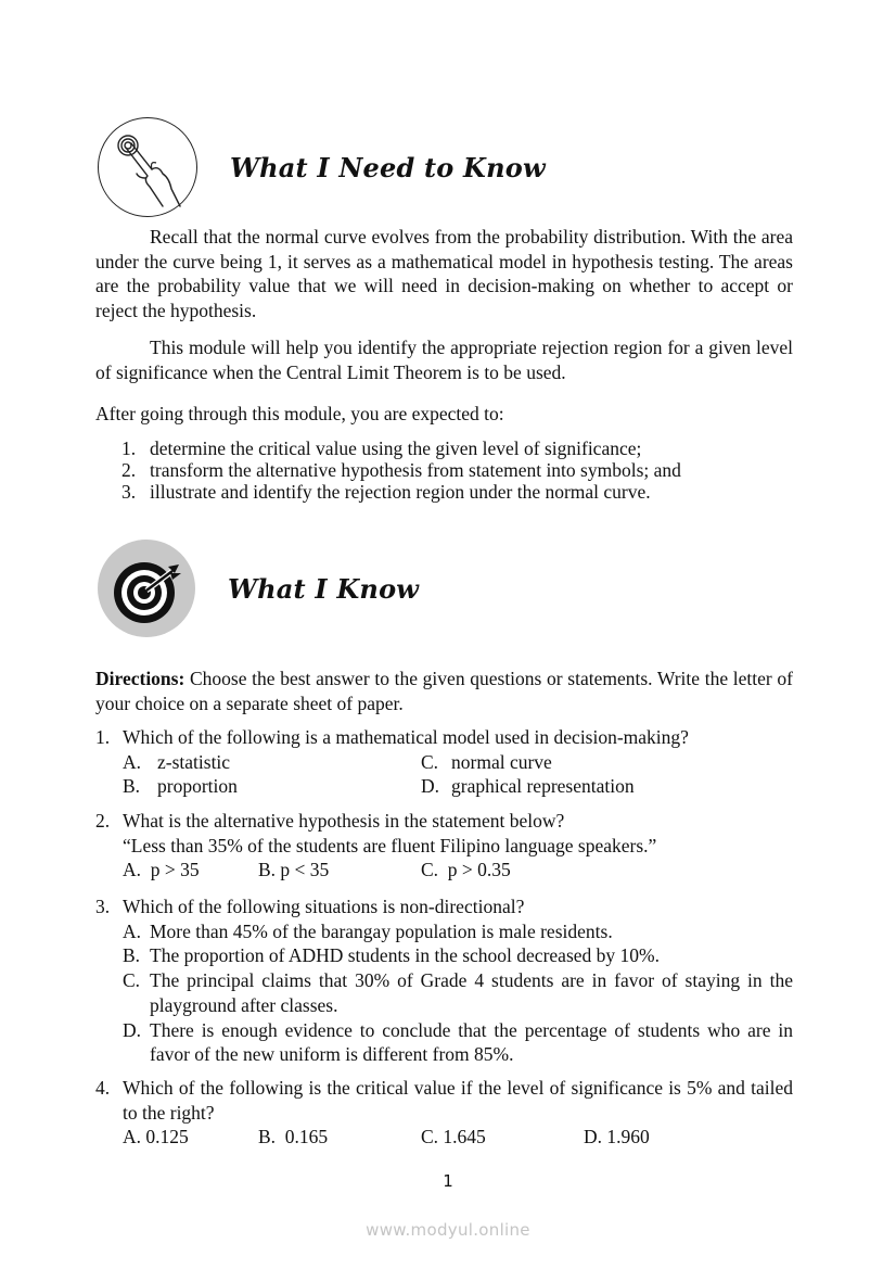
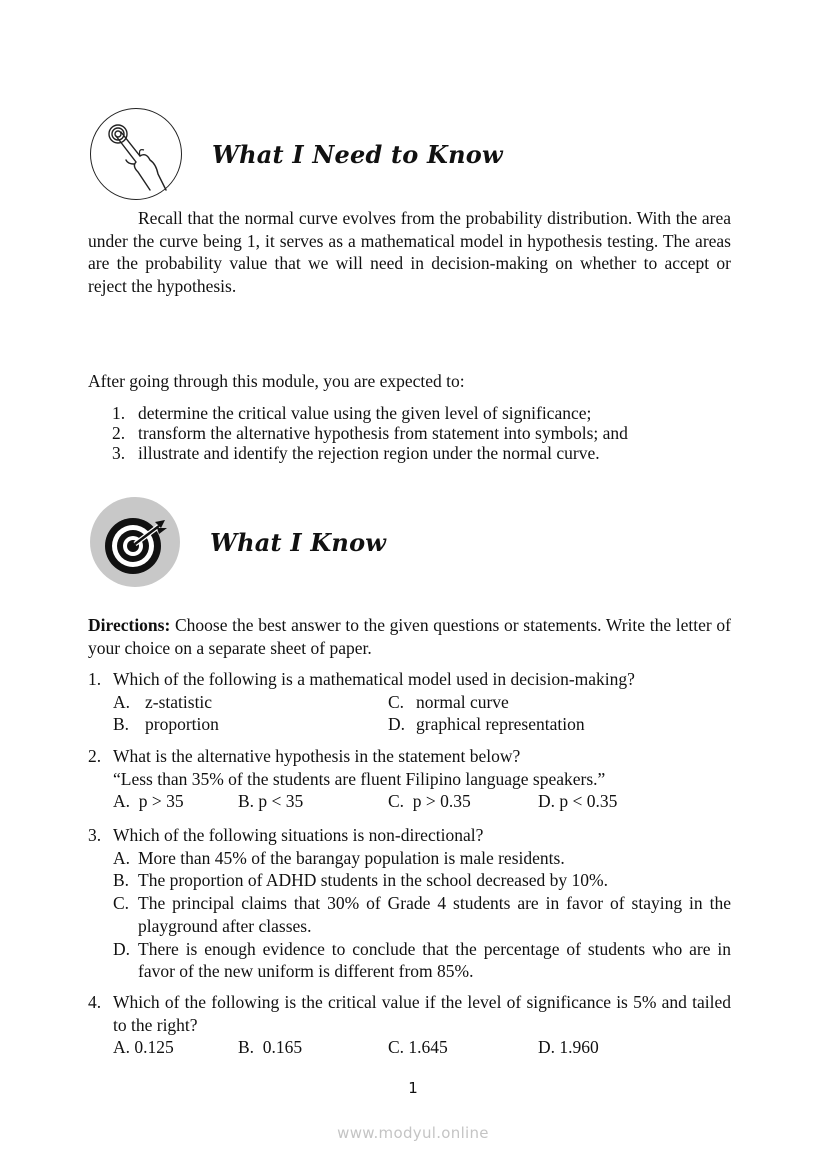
  What I Need to Know
  Recall that the normal curve evolves from the probability distribution. With the area under the curve being 1, it serves as a mathematical model in hypothesis testing. The areas are the probability value that we will need in decision-making on whether to accept or reject the hypothesis.
- This module will help you identify the appropriate rejection region for a given level of significance when the Central Limit Theorem is to be used.
  After going through this module, you are expected to:
  1.
  determine the critical value using the given level of significance;
  2.
  transform the alternative hypothesis from statement into symbols; and
  3.
  illustrate and identify the rejection region under the normal curve.
  What I Know
  Directions: Choose the best answer to the given questions or statements. Write the letter of your choice on a separate sheet of paper.
  1.
  Which of the following is a mathematical model used in decision-making?
  A.
  z-statistic
  C.
  normal curve
  B.
  proportion
  D.
  graphical representation
  2.
  What is the alternative hypothesis in the statement below?
  “Less than 35% of the students are fluent Filipino language speakers.”
  A. p > 35
  B. p < 35
  C. p > 0.35
+ D. p < 0.35
  3.
  Which of the following situations is non-directional?
  A.
  More than 45% of the barangay population is male residents.
  B.
  The proportion of ADHD students in the school decreased by 10%.
  C.
  The principal claims that 30% of Grade 4 students are in favor of staying in the playground after classes.
  D.
  There is enough evidence to conclude that the percentage of students who are in favor of the new uniform is different from 85%.
  4.
  Which of the following is the critical value if the level of significance is 5% and tailed to the right?
  A. 0.125
  B. 0.165
  C. 1.645
  D. 1.960
  1
  www.modyul.online
